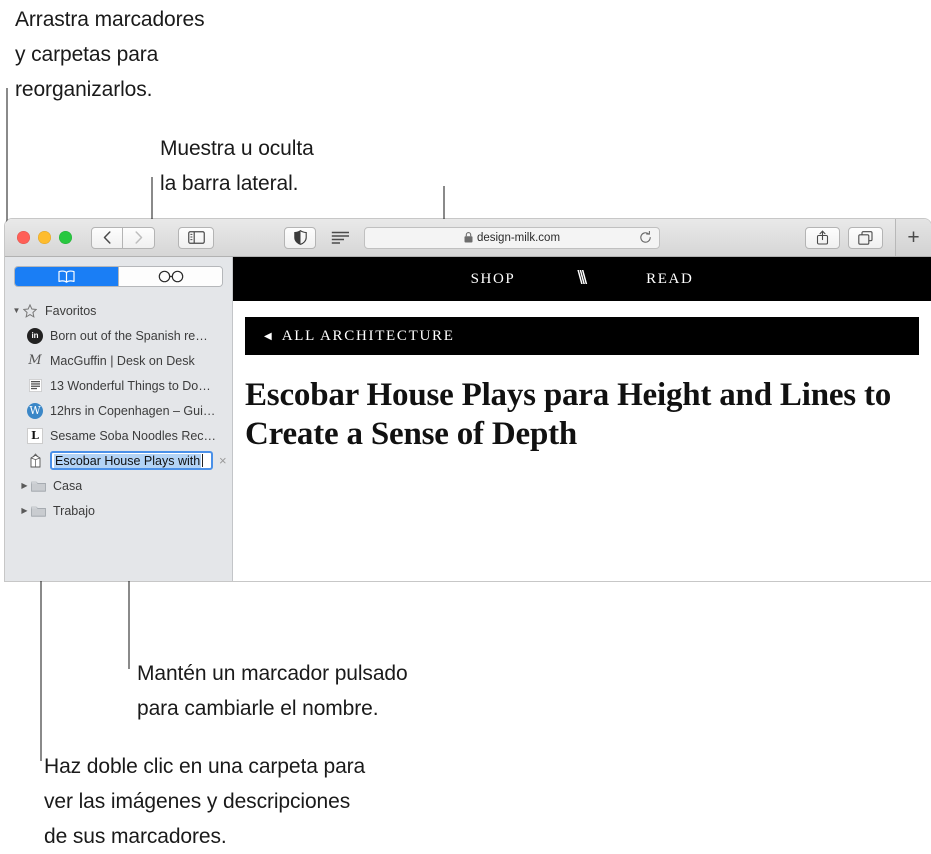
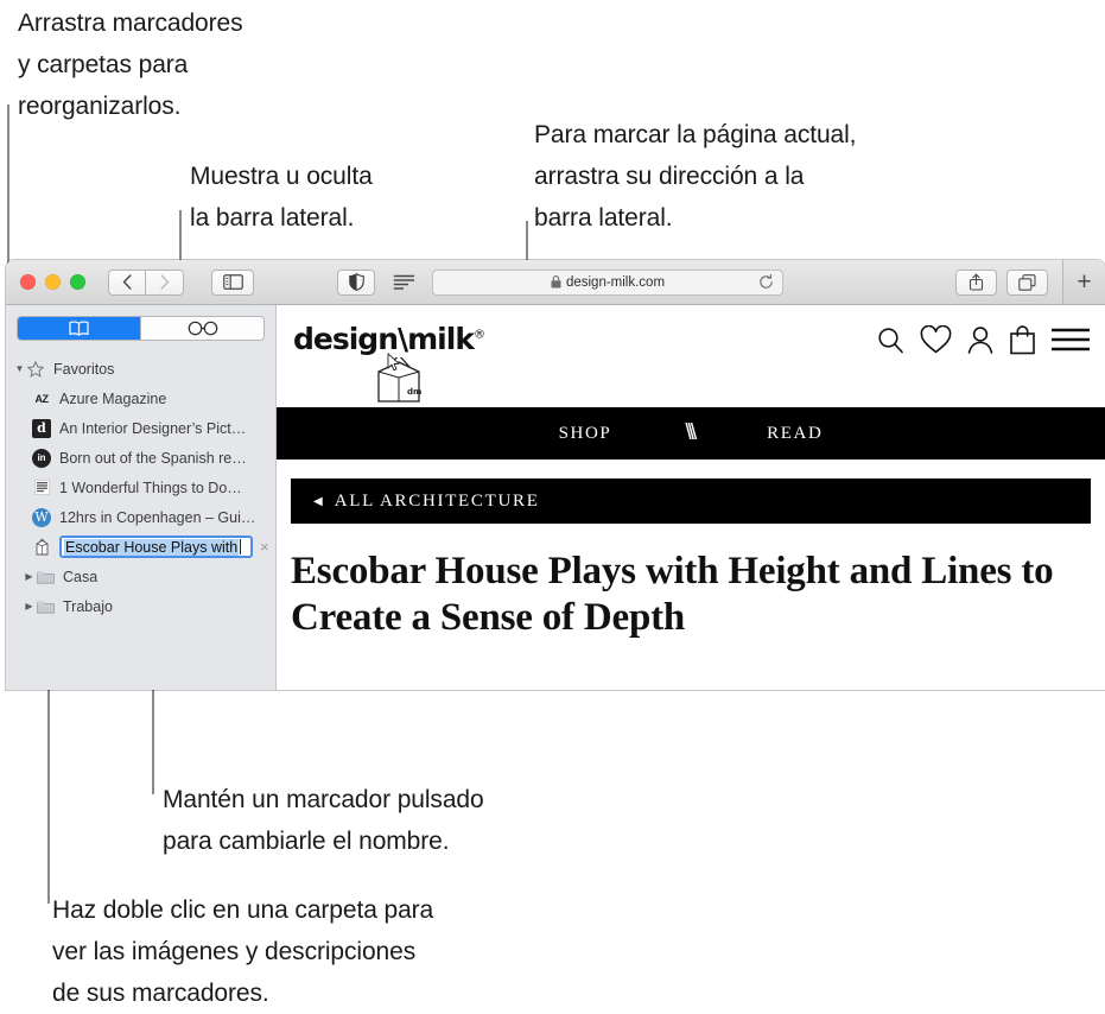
  Arrastra marcadores
  y carpetas para
  reorganizarlos.
  Muestra u oculta
  la barra lateral.
+ Para marcar la página actual,
+ arrastra su dirección a la
+ barra lateral.
  Mantén un marcador pulsado
  para cambiarle el nombre.
  Haz doble clic en una carpeta para
  ver las imágenes y descripciones
  de sus marcadores.
  design-milk.com
  +
  ▼
  Favoritos
+ AZ
+ Azure Magazine
+ d
+ An Interior Designer’s Pict…
  in
  Born out of the Spanish re…
- M
- MacGuffin | Desk on Desk
- 13 Wonderful Things to Do…
+ 1 Wonderful Things to Do…
  W
  12hrs in Copenhagen – Gui…
- L
- Sesame Soba Noodles Rec…
  Escobar House Plays with
  ×
  ▶
  Casa
  ▶
  Trabajo
+ design\milk®
+ dm
  SHOP
  \\\
  READ
  ◀
  ALL ARCHITECTURE
- Escobar House Plays para Height and Lines to Create a Sense of Depth
+ Escobar House Plays with Height and Lines to Create a Sense of Depth
